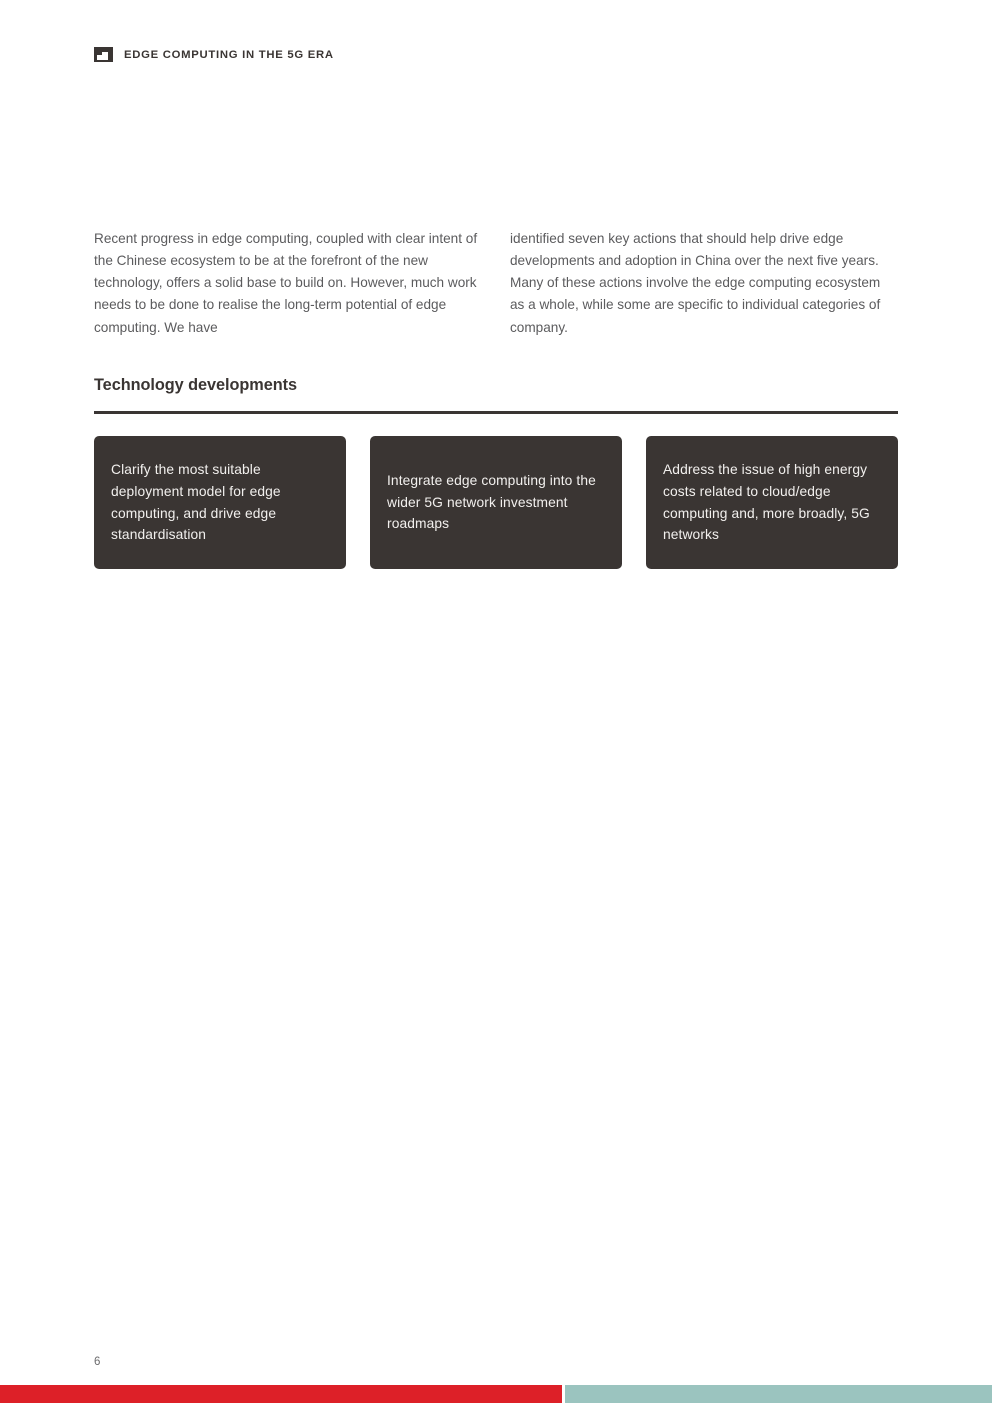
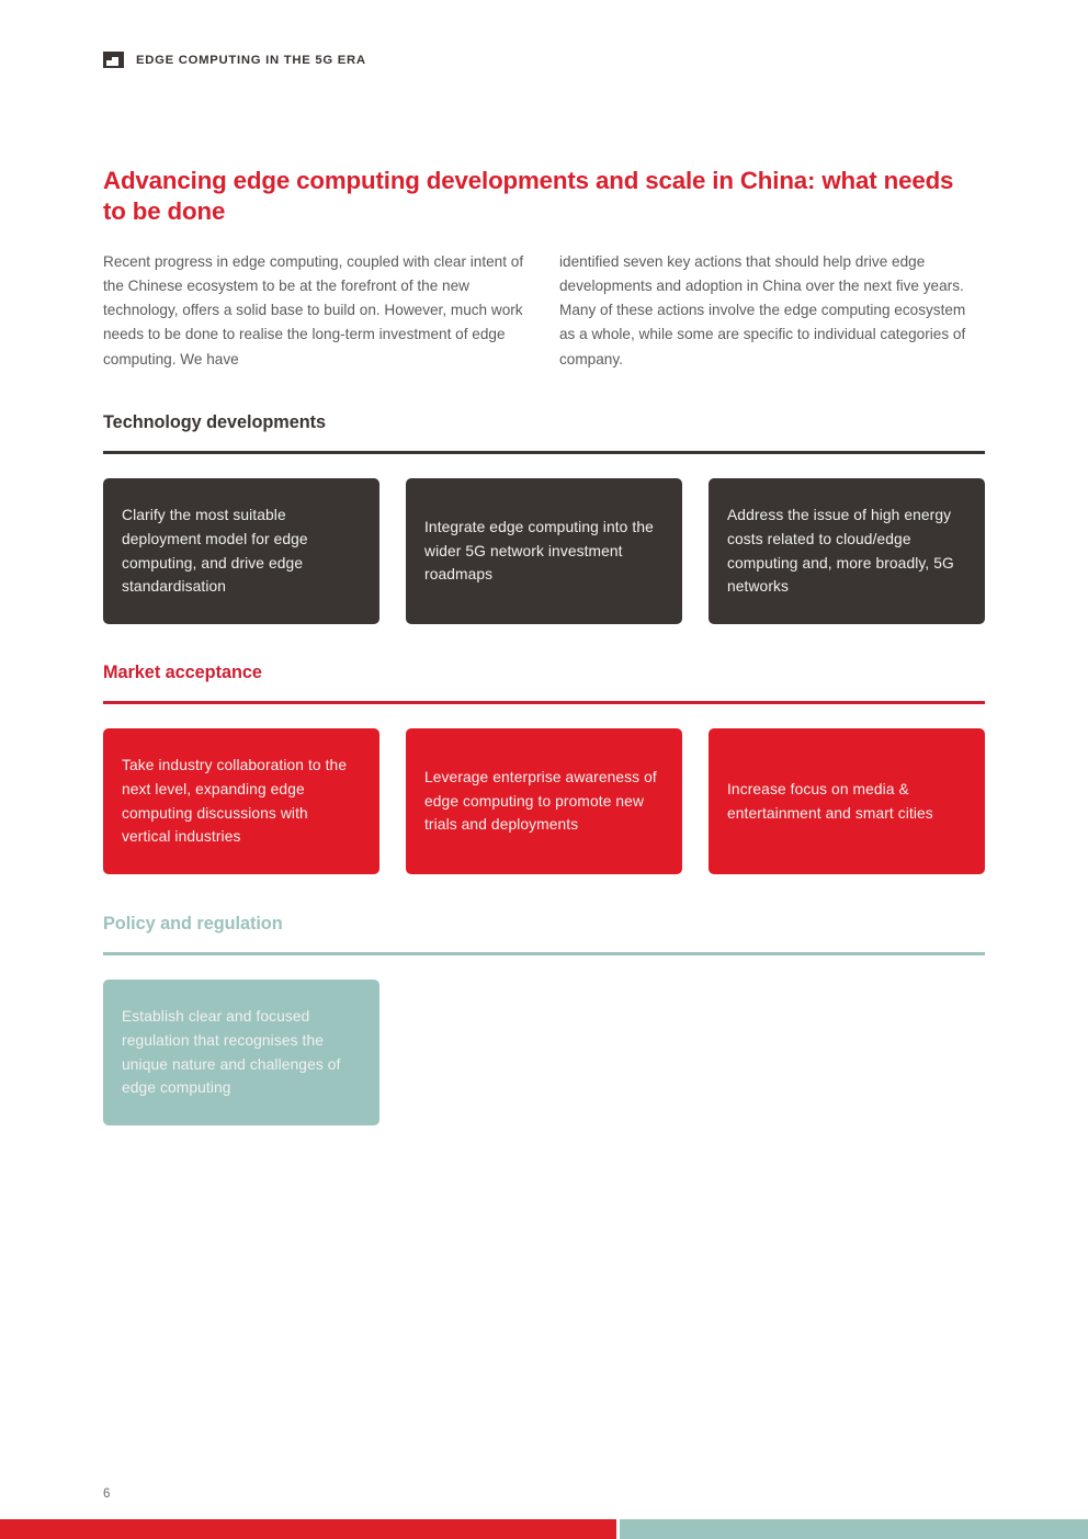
  EDGE COMPUTING IN THE 5G ERA
+ Advancing edge computing developments and scale in China: what needs to be done
- Recent progress in edge computing, coupled with clear intent of the Chinese ecosystem to be at the forefront of the new technology, offers a solid base to build on. However, much work needs to be done to realise the long-term potential of edge computing. We have
+ Recent progress in edge computing, coupled with clear intent of the Chinese ecosystem to be at the forefront of the new technology, offers a solid base to build on. However, much work needs to be done to realise the long-term investment of edge computing. We have
  identified seven key actions that should help drive edge developments and adoption in China over the next five years. Many of these actions involve the edge computing ecosystem as a whole, while some are specific to individual categories of company.
  Technology developments
  Clarify the most suitable deployment model for edge computing, and drive edge standardisation
  Integrate edge computing into the wider 5G network investment roadmaps
  Address the issue of high energy costs related to cloud/edge computing and, more broadly, 5G networks
+ Market acceptance
+ Take industry collaboration to the next level, expanding edge computing discussions with vertical industries
+ Leverage enterprise awareness of edge computing to promote new trials and deployments
+ Increase focus on media & entertainment and smart cities
+ Policy and regulation
+ Establish clear and focused regulation that recognises the unique nature and challenges of edge computing
  6
